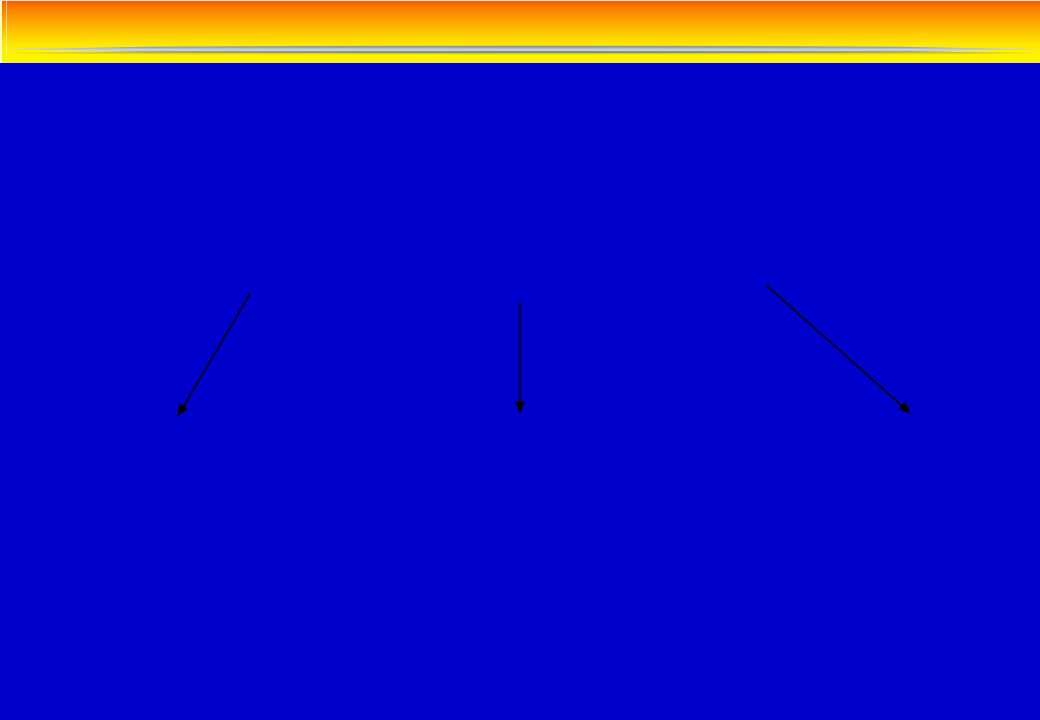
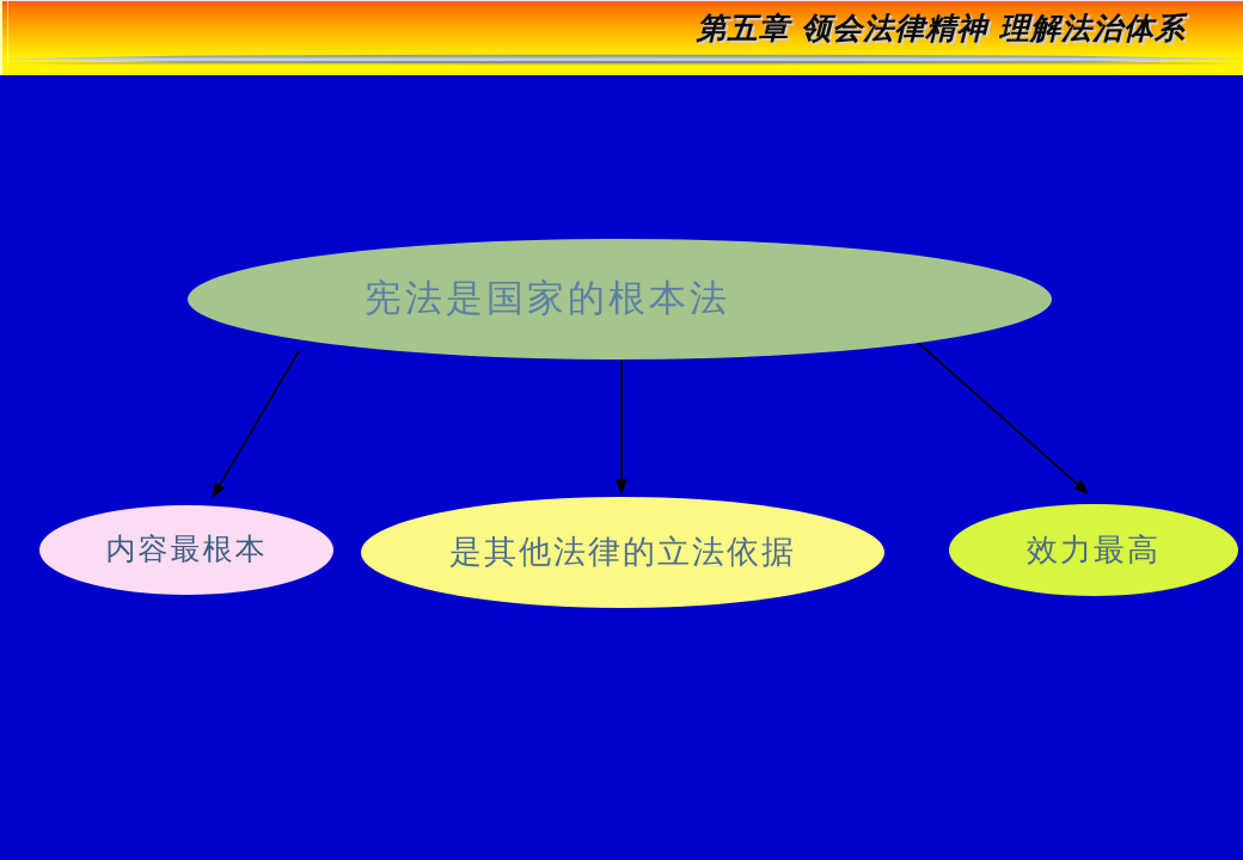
+ 第五章 领会法律精神 理解法治体系
+ 宪法是国家的根本法
+ 内容最根本
+ 是其他法律的立法依据
+ 效力最高
